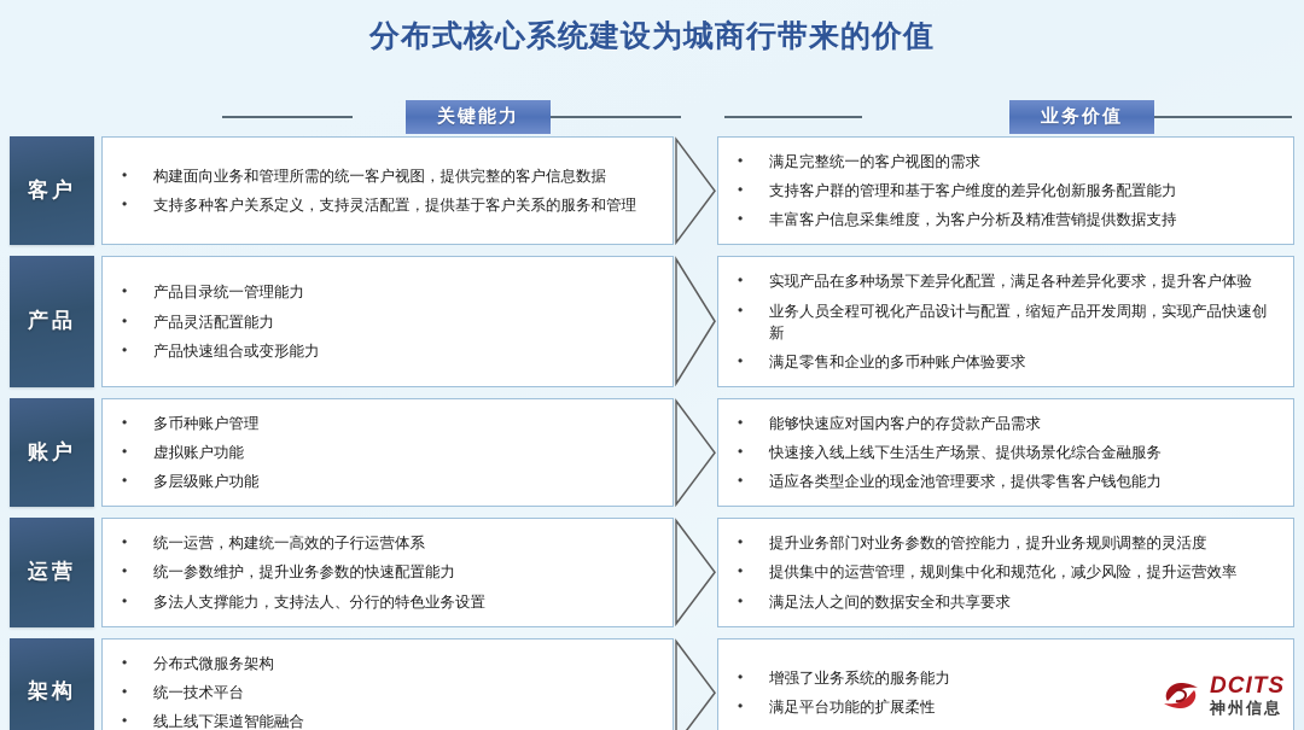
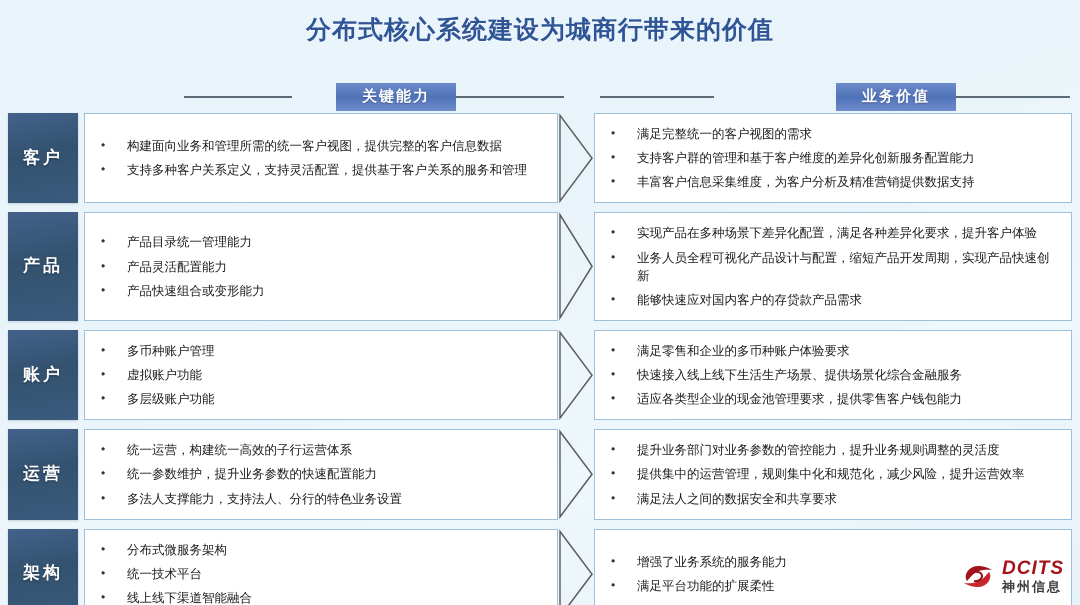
  分布式核心系统建设为城商行带来的价值
  关键能力
  业务价值
  客户
  •
  构建面向业务和管理所需的统一客户视图，提供完整的客户信息数据
  •
  支持多种客户关系定义，支持灵活配置，提供基于客户关系的服务和管理
  •
  满足完整统一的客户视图的需求
  •
  支持客户群的管理和基于客户维度的差异化创新服务配置能力
  •
  丰富客户信息采集维度，为客户分析及精准营销提供数据支持
  产品
  •
  产品目录统一管理能力
  •
  产品灵活配置能力
  •
  产品快速组合或变形能力
  •
  实现产品在多种场景下差异化配置，满足各种差异化要求，提升客户体验
  •
  业务人员全程可视化产品设计与配置，缩短产品开发周期，实现产品快速创新
  •
- 满足零售和企业的多币种账户体验要求
+ 能够快速应对国内客户的存贷款产品需求
  账户
  •
  多币种账户管理
  •
  虚拟账户功能
  •
  多层级账户功能
  •
- 能够快速应对国内客户的存贷款产品需求
+ 满足零售和企业的多币种账户体验要求
  •
  快速接入线上线下生活生产场景、提供场景化综合金融服务
  •
  适应各类型企业的现金池管理要求，提供零售客户钱包能力
  运营
  •
  统一运营，构建统一高效的子行运营体系
  •
  统一参数维护，提升业务参数的快速配置能力
  •
  多法人支撑能力，支持法人、分行的特色业务设置
  •
  提升业务部门对业务参数的管控能力，提升业务规则调整的灵活度
  •
  提供集中的运营管理，规则集中化和规范化，减少风险，提升运营效率
  •
  满足法人之间的数据安全和共享要求
  架构
  •
  分布式微服务架构
  •
  统一技术平台
  •
  线上线下渠道智能融合
  •
  增强了业务系统的服务能力
  •
  满足平台功能的扩展柔性
  DCITS
  神州信息
